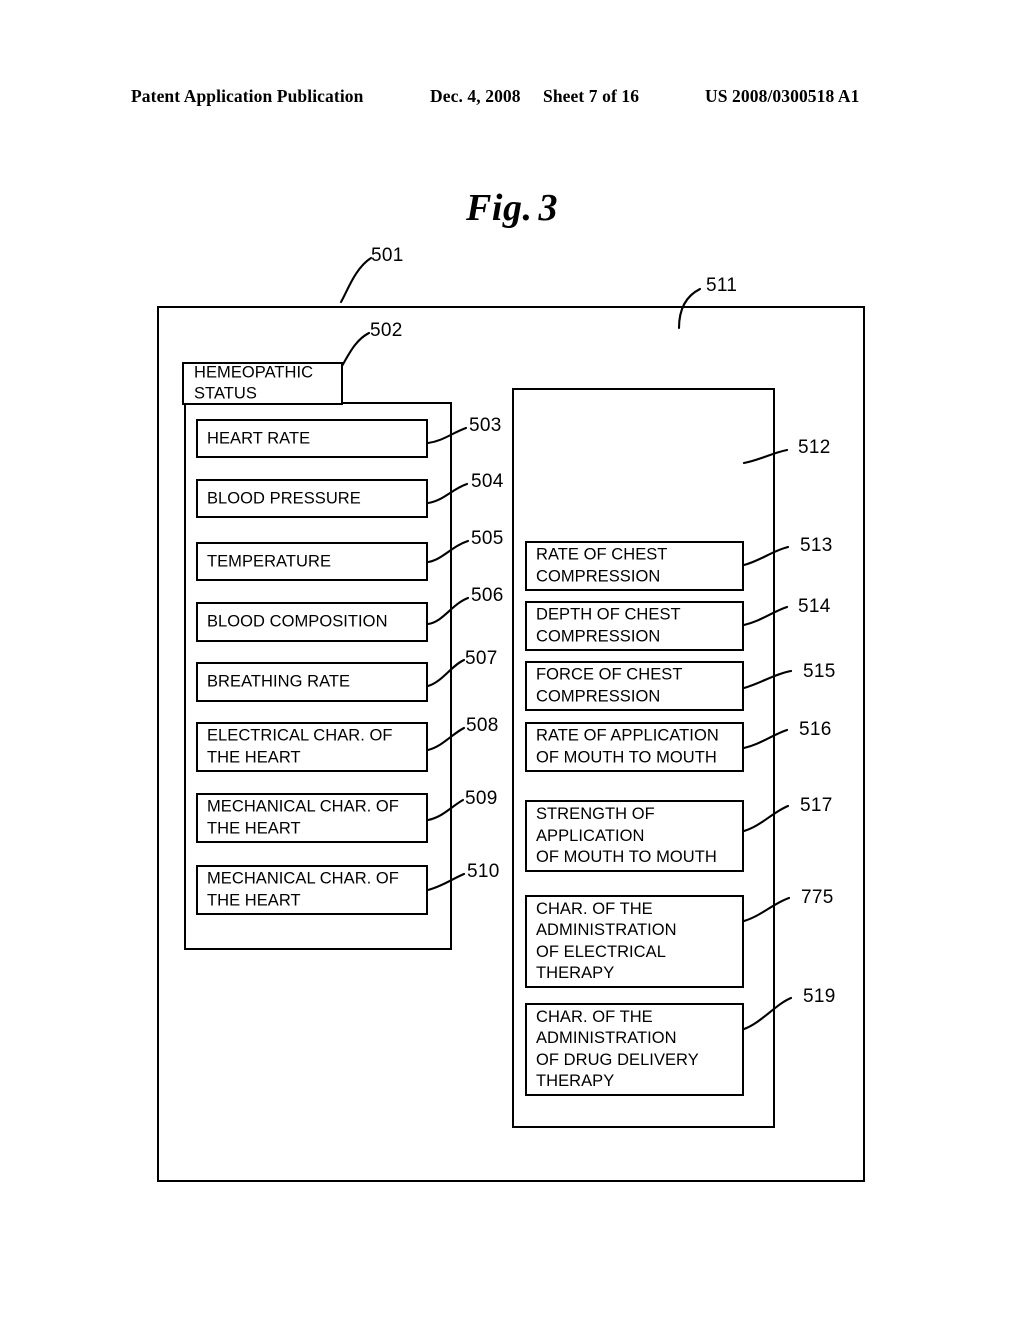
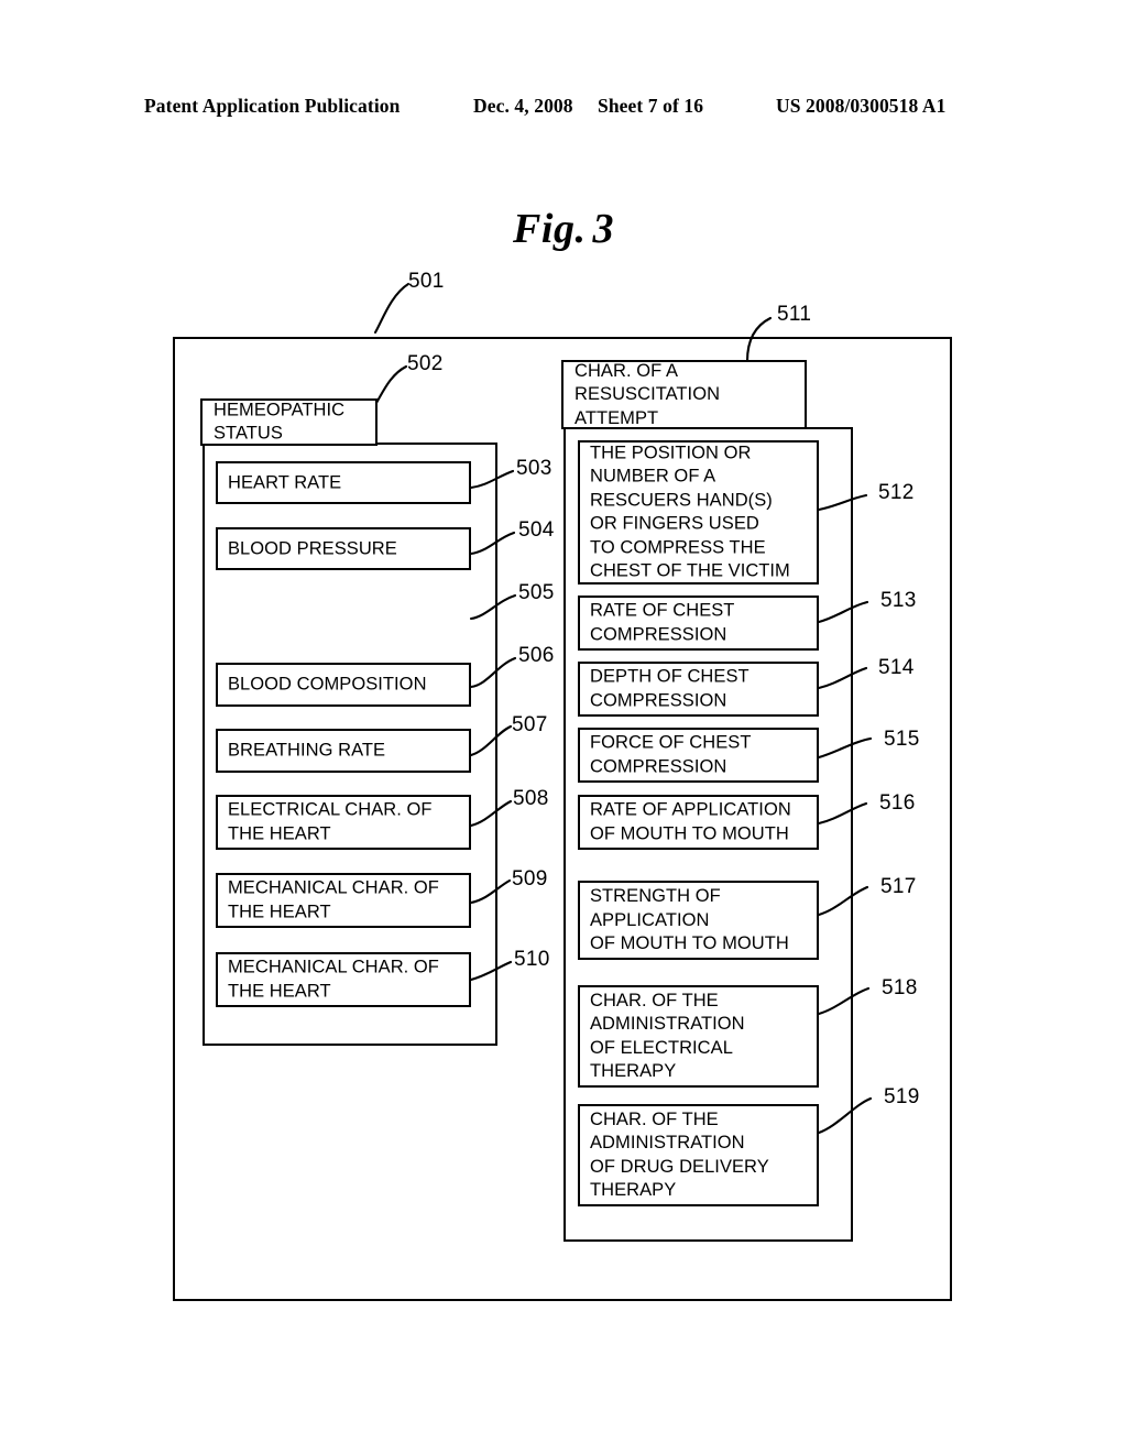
  Patent Application Publication
  Dec. 4, 2008
  Sheet 7 of 16
  US 2008/0300518 A1
  Fig. 3
  HEMEOPATHIC
  STATUS
  HEART RATE
  BLOOD PRESSURE
- TEMPERATURE
  BLOOD COMPOSITION
  BREATHING RATE
  ELECTRICAL CHAR. OF
  THE HEART
  MECHANICAL CHAR. OF
  THE HEART
  MECHANICAL CHAR. OF
  THE HEART
+ CHAR. OF A
+ RESUSCITATION
+ ATTEMPT
+ THE POSITION OR
+ NUMBER OF A
+ RESCUERS HAND(S)
+ OR FINGERS USED
+ TO COMPRESS THE
+ CHEST OF THE VICTIM
  RATE OF CHEST
  COMPRESSION
  DEPTH OF CHEST
  COMPRESSION
  FORCE OF CHEST
  COMPRESSION
  RATE OF APPLICATION
  OF MOUTH TO MOUTH
  STRENGTH OF
  APPLICATION
  OF MOUTH TO MOUTH
  CHAR. OF THE
  ADMINISTRATION
  OF ELECTRICAL
  THERAPY
  CHAR. OF THE
  ADMINISTRATION
  OF DRUG DELIVERY
  THERAPY
  501
  511
  502
  503
  504
  505
  506
  507
  508
  509
  510
  512
  513
  514
  515
  516
  517
- 775
+ 518
  519
